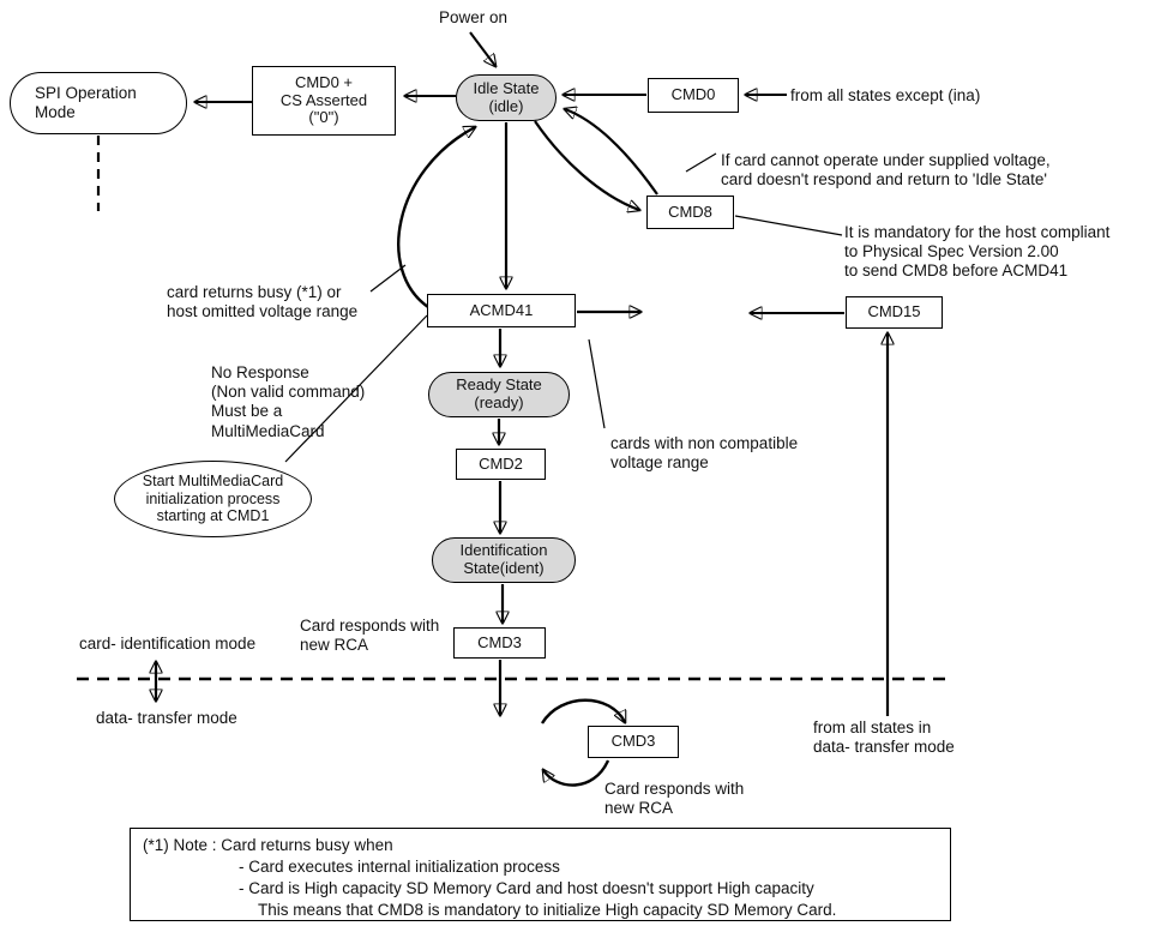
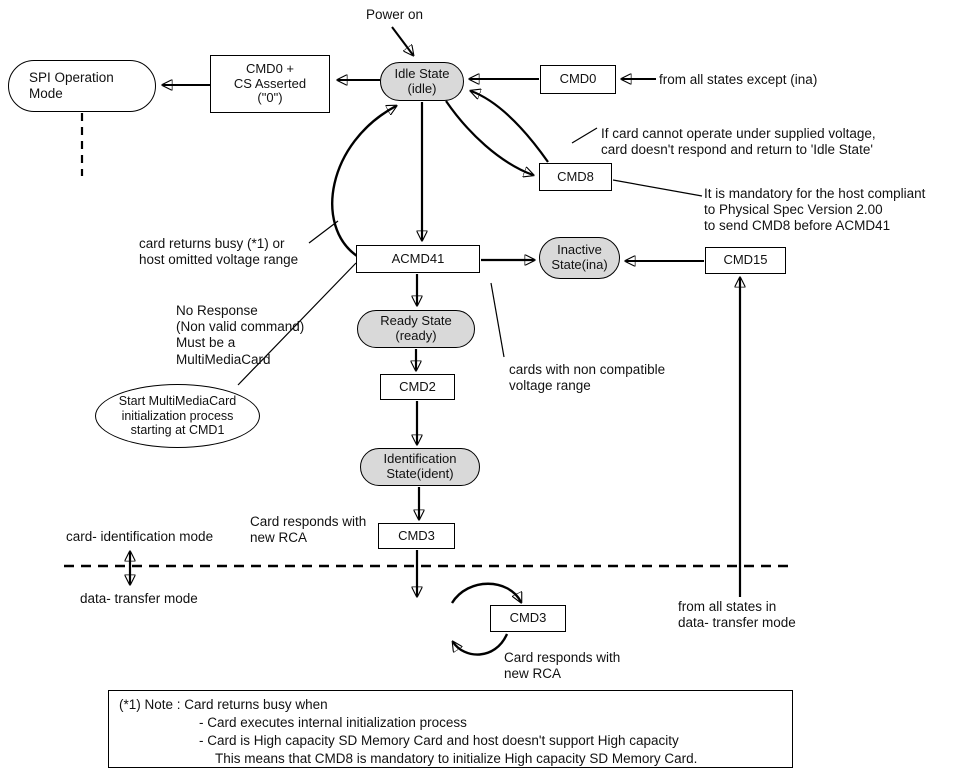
  Power on
  from all states except (ina)
  If card cannot operate under supplied voltage,
  card doesn't respond and return to 'Idle State'
  It is mandatory for the host compliant
  to Physical Spec Version 2.00
  to send CMD8 before ACMD41
  card returns busy (*1) or
  host omitted voltage range
  No Response
  (Non valid command)
  Must be a
  MultiMediaCard
  cards with non compatible
  voltage range
  Card responds with
  new RCA
  card- identification mode
  data- transfer mode
  Card responds with
  new RCA
  from all states in
  data- transfer mode
  SPI Operation
  Mode
  CMD0 +
  CS Asserted
  ("0")
  Idle State
  (idle)
  CMD0
  CMD8
  ACMD41
+ Inactive
+ State(ina)
  CMD15
  Start MultiMediaCard
  initialization process
  starting at CMD1
  Ready State
  (ready)
  CMD2
  Identification
  State(ident)
  CMD3
  CMD3
  (*1) Note : Card returns busy when
  - Card executes internal initialization process
  - Card is High capacity SD Memory Card and host doesn't support High capacity
  This means that CMD8 is mandatory to initialize High capacity SD Memory Card.
